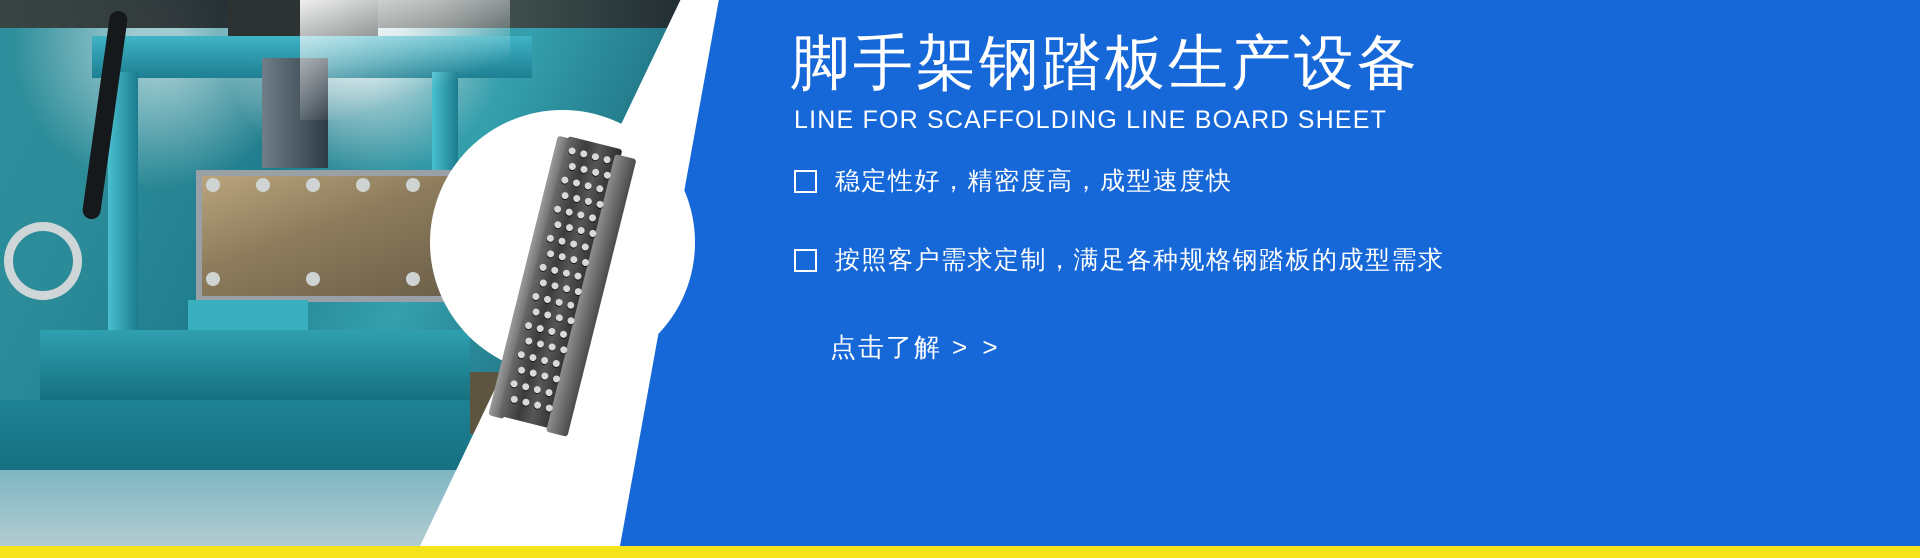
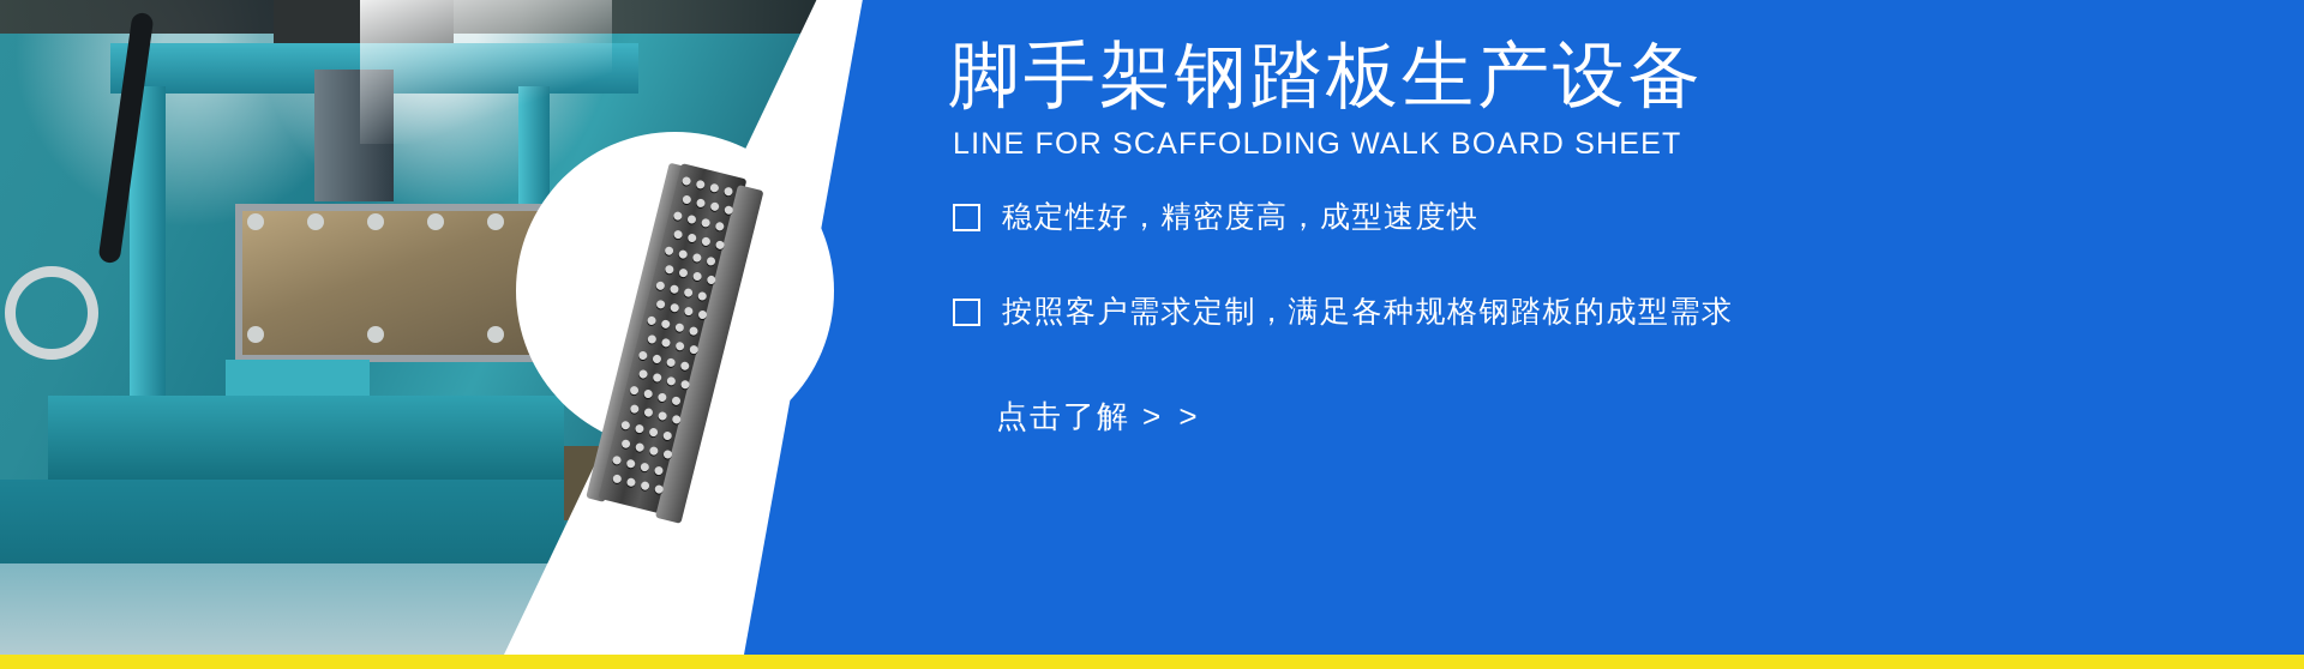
  脚手架钢踏板生产设备
- LINE FOR SCAFFOLDING LINE BOARD SHEET
+ LINE FOR SCAFFOLDING WALK BOARD SHEET
  稳定性好，精密度高，成型速度快
  按照客户需求定制，满足各种规格钢踏板的成型需求
  点击了解 > >
